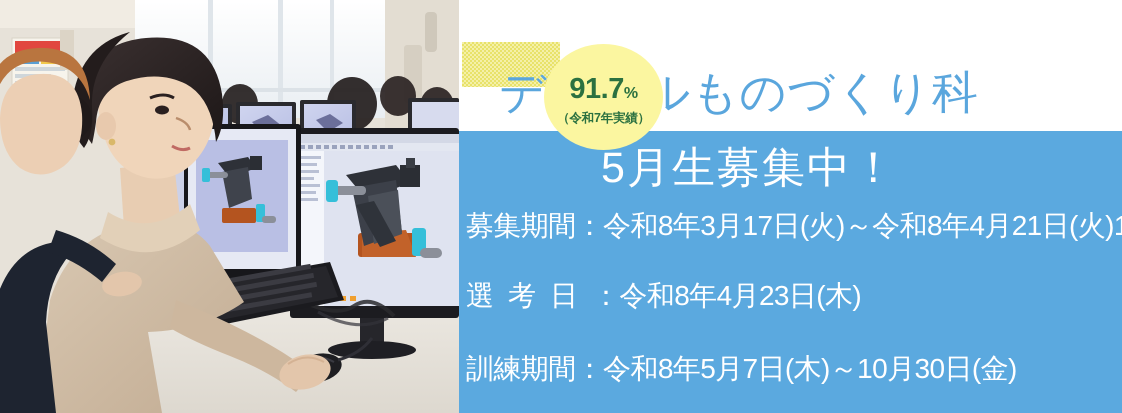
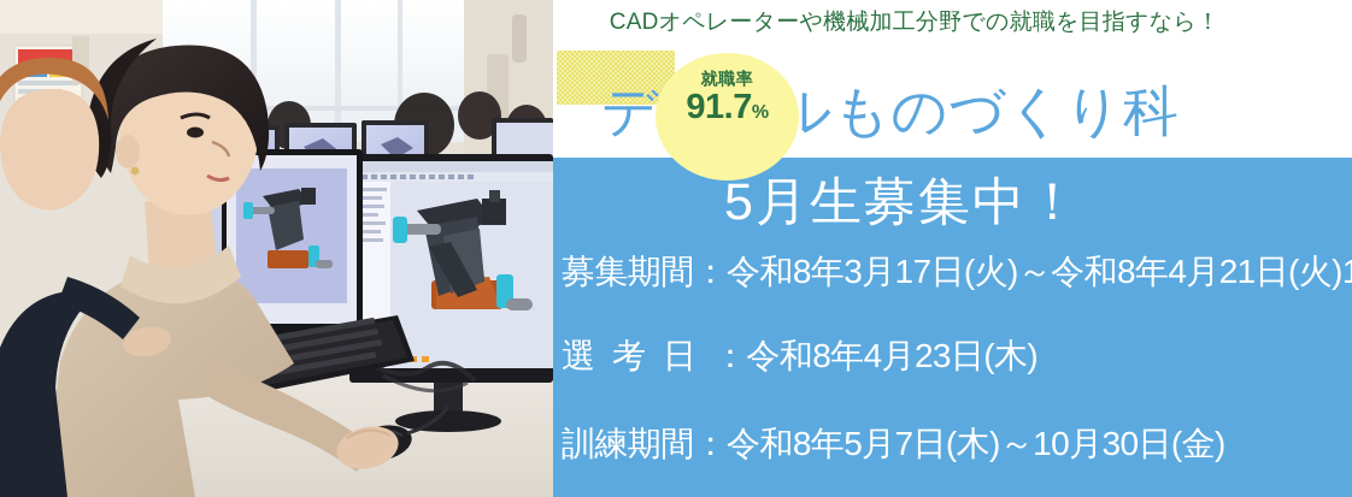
+ CADオペレーターや機械加工分野での就職を目指すなら！
  デルものづくり科
+ 就職率
  91.7%
- （令和7年実績）
  5月生募集中！
  募集期間：令和8年3月17日(火)～令和8年4月21日(火)1
  選考日：令和8年4月23日(木)
  訓練期間：令和8年5月7日(木)～10月30日(金)
